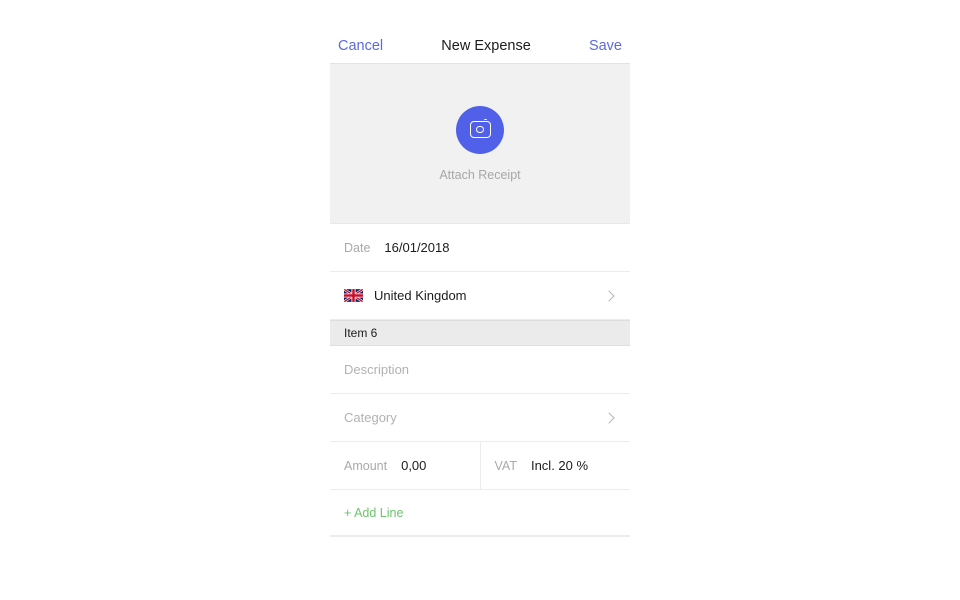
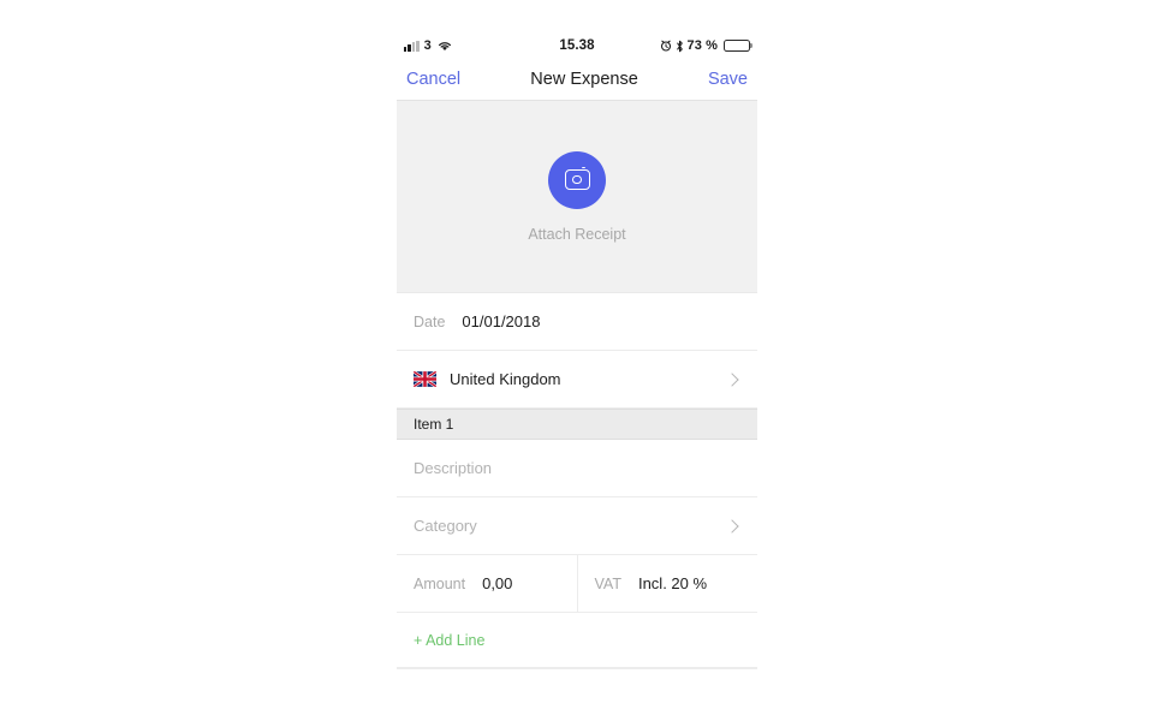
+ 3
+ 15.38
+ 73 %
  Cancel
  New Expense
  Save
  Attach Receipt
  Date
- 16/01/2018
+ 01/01/2018
  United Kingdom
- Item 6
+ Item 1
  Description
  Category
  Amount
  0,00
  VAT
  Incl. 20 %
  + Add Line
